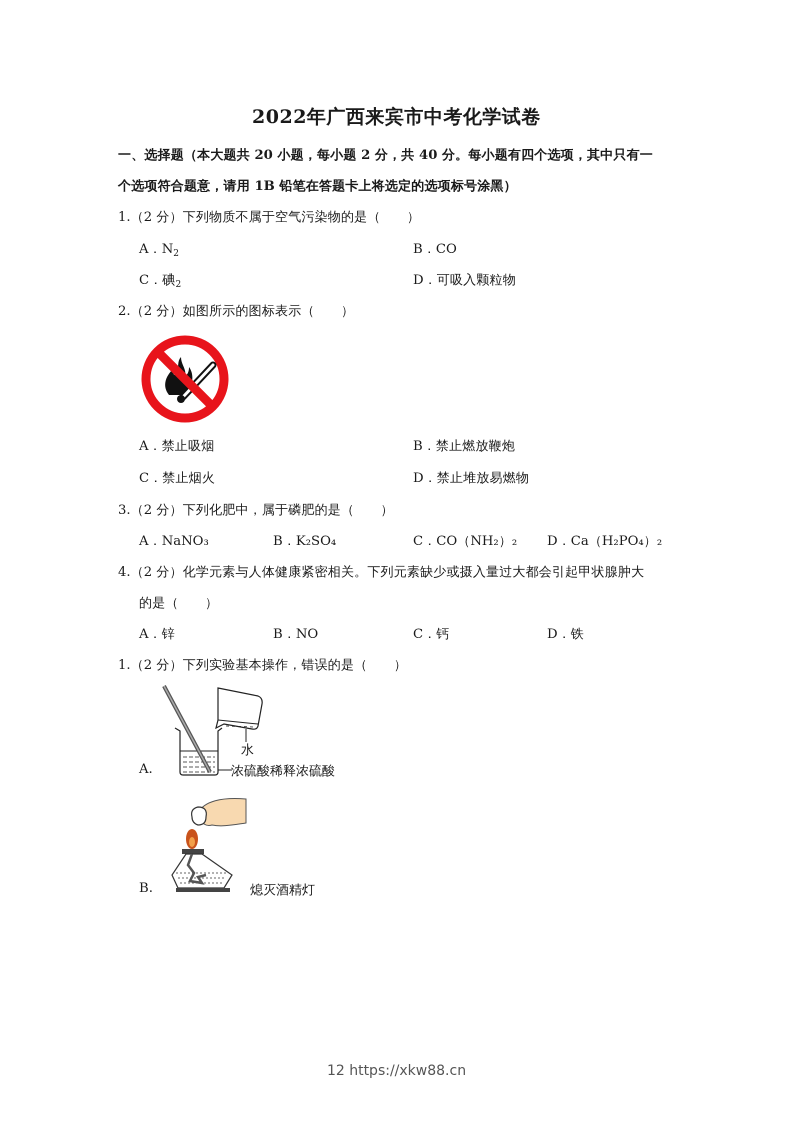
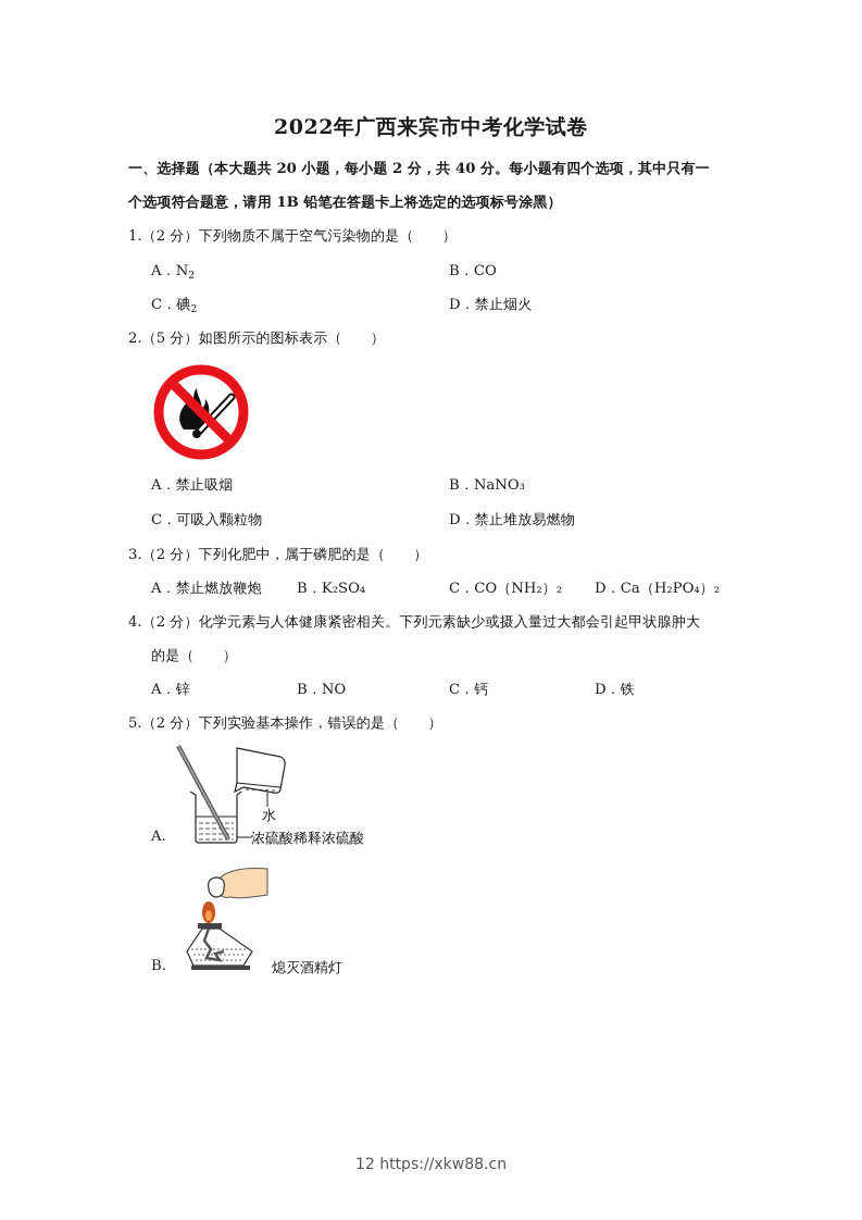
  2022年广西来宾市中考化学试卷
  一、选择题（本大题共 20 小题，每小题 2 分，共 40 分。每小题有四个选项，其中只有一
  个选项符合题意，请用 1B 铅笔在答题卡上将选定的选项标号涂黑）
  1.（2 分）下列物质不属于空气污染物的是（ ）
  A．N2
  B．CO
  C．碘2
- D．可吸入颗粒物
+ D．禁止烟火
- 2.（2 分）如图所示的图标表示（ ）
+ 2.（5 分）如图所示的图标表示（ ）
  A．禁止吸烟
- B．禁止燃放鞭炮
+ B．NaNO₃
- C．禁止烟火
+ C．可吸入颗粒物
  D．禁止堆放易燃物
  3.（2 分）下列化肥中，属于磷肥的是（ ）
- A．NaNO₃
+ A．禁止燃放鞭炮
  B．K₂SO₄
  C．CO（NH₂）₂
  D．Ca（H₂PO₄）₂
  4.（2 分）化学元素与人体健康紧密相关。下列元素缺少或摄入量过大都会引起甲状腺肿大
  的是（ ）
  A．锌
  B．NO
  C．钙
  D．铁
- 1.（2 分）下列实验基本操作，错误的是（ ）
+ 5.（2 分）下列实验基本操作，错误的是（ ）
  A.
  水
  浓硫酸
  稀释浓硫酸
  B.
  熄灭酒精灯
  12 https://xkw88.cn
